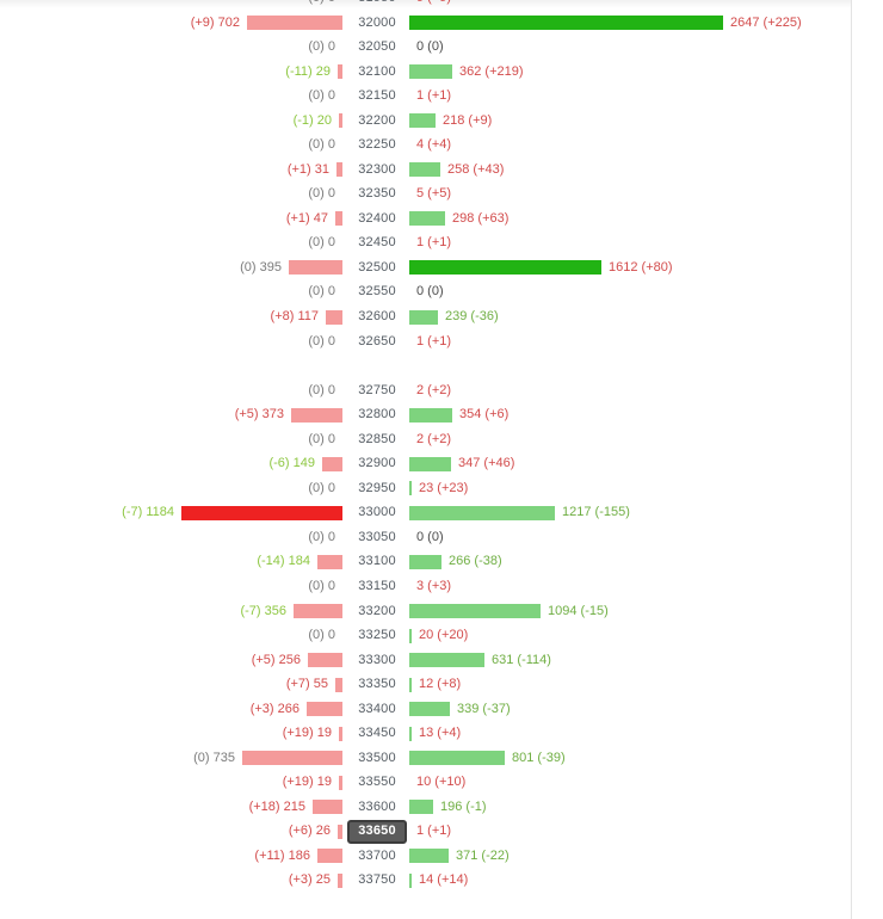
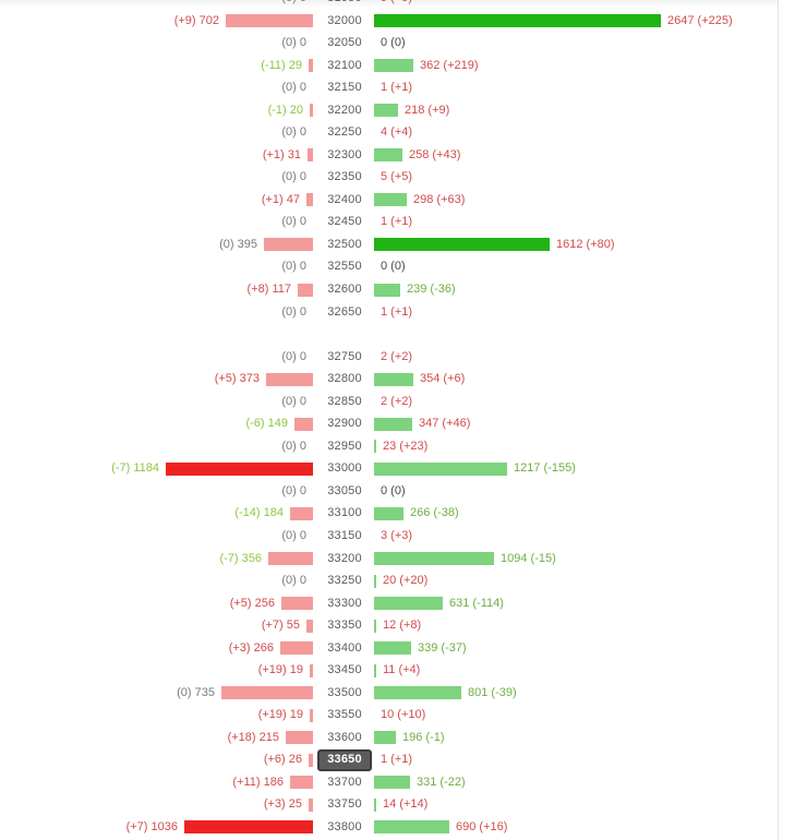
  (+9) 702
  32000
  2647 (+225)
  (0) 0
  32050
  0 (0)
  (-11) 29
  32100
  362 (+219)
  (0) 0
  32150
  1 (+1)
  (-1) 20
  32200
  218 (+9)
  (0) 0
  32250
  4 (+4)
  (+1) 31
  32300
  258 (+43)
  (0) 0
  32350
  5 (+5)
  (+1) 47
  32400
  298 (+63)
  (0) 0
  32450
  1 (+1)
  (0) 395
  32500
  1612 (+80)
  (0) 0
  32550
  0 (0)
  (+8) 117
  32600
  239 (-36)
  (0) 0
  32650
  1 (+1)
  (0) 0
  32750
  2 (+2)
  (+5) 373
  32800
  354 (+6)
  (0) 0
  32850
  2 (+2)
  (-6) 149
  32900
  347 (+46)
  (0) 0
  32950
  23 (+23)
  (-7) 1184
  33000
  1217 (-155)
  (0) 0
  33050
  0 (0)
  (-14) 184
  33100
  266 (-38)
  (0) 0
  33150
  3 (+3)
  (-7) 356
  33200
  1094 (-15)
  (0) 0
  33250
  20 (+20)
  (+5) 256
  33300
  631 (-114)
  (+7) 55
  33350
  12 (+8)
  (+3) 266
  33400
  339 (-37)
  (+19) 19
  33450
- 13 (+4)
+ 11 (+4)
  (0) 735
  33500
  801 (-39)
  (+19) 19
  33550
  10 (+10)
  (+18) 215
  33600
  196 (-1)
  (+6) 26
  33650
  1 (+1)
  (+11) 186
  33700
- 371 (-22)
+ 331 (-22)
  (+3) 25
  33750
  14 (+14)
+ (+7) 1036
+ 33800
+ 690 (+16)
